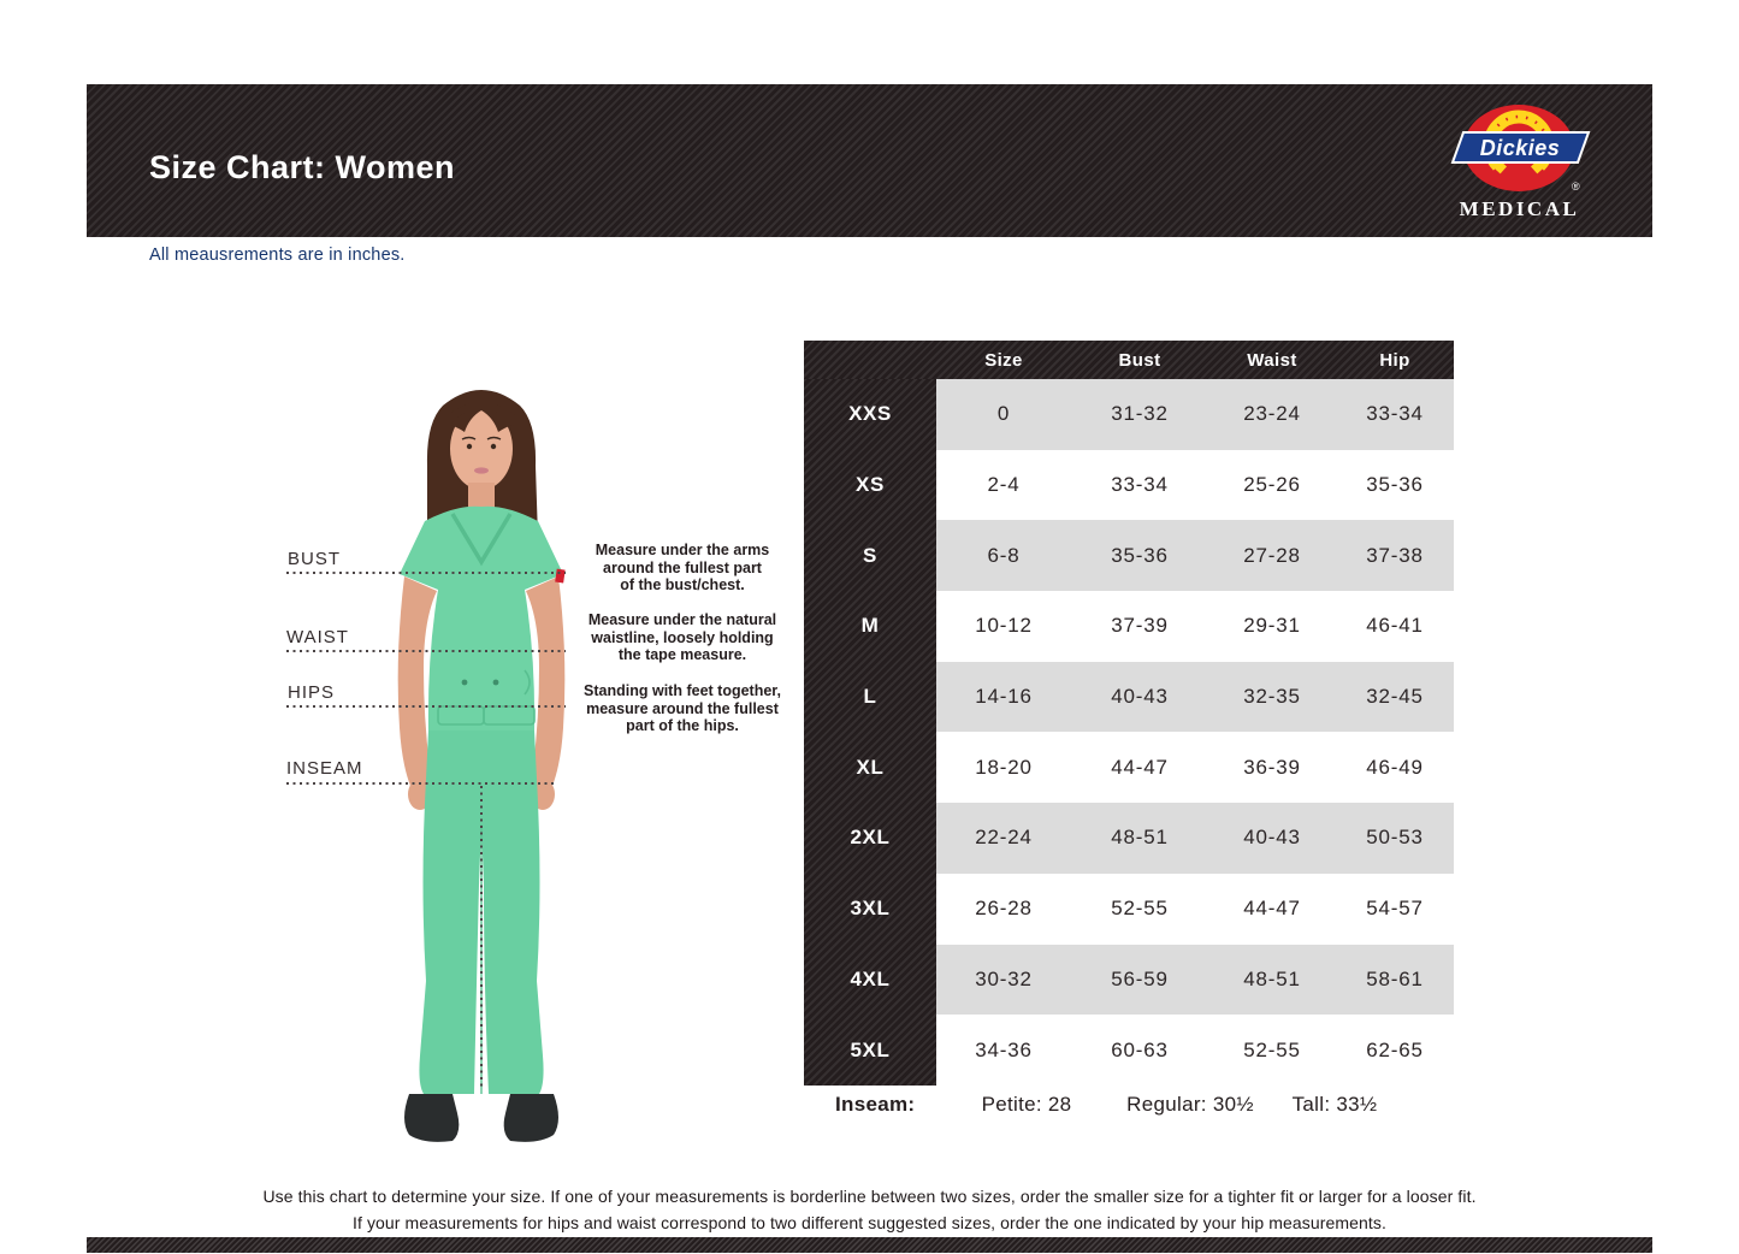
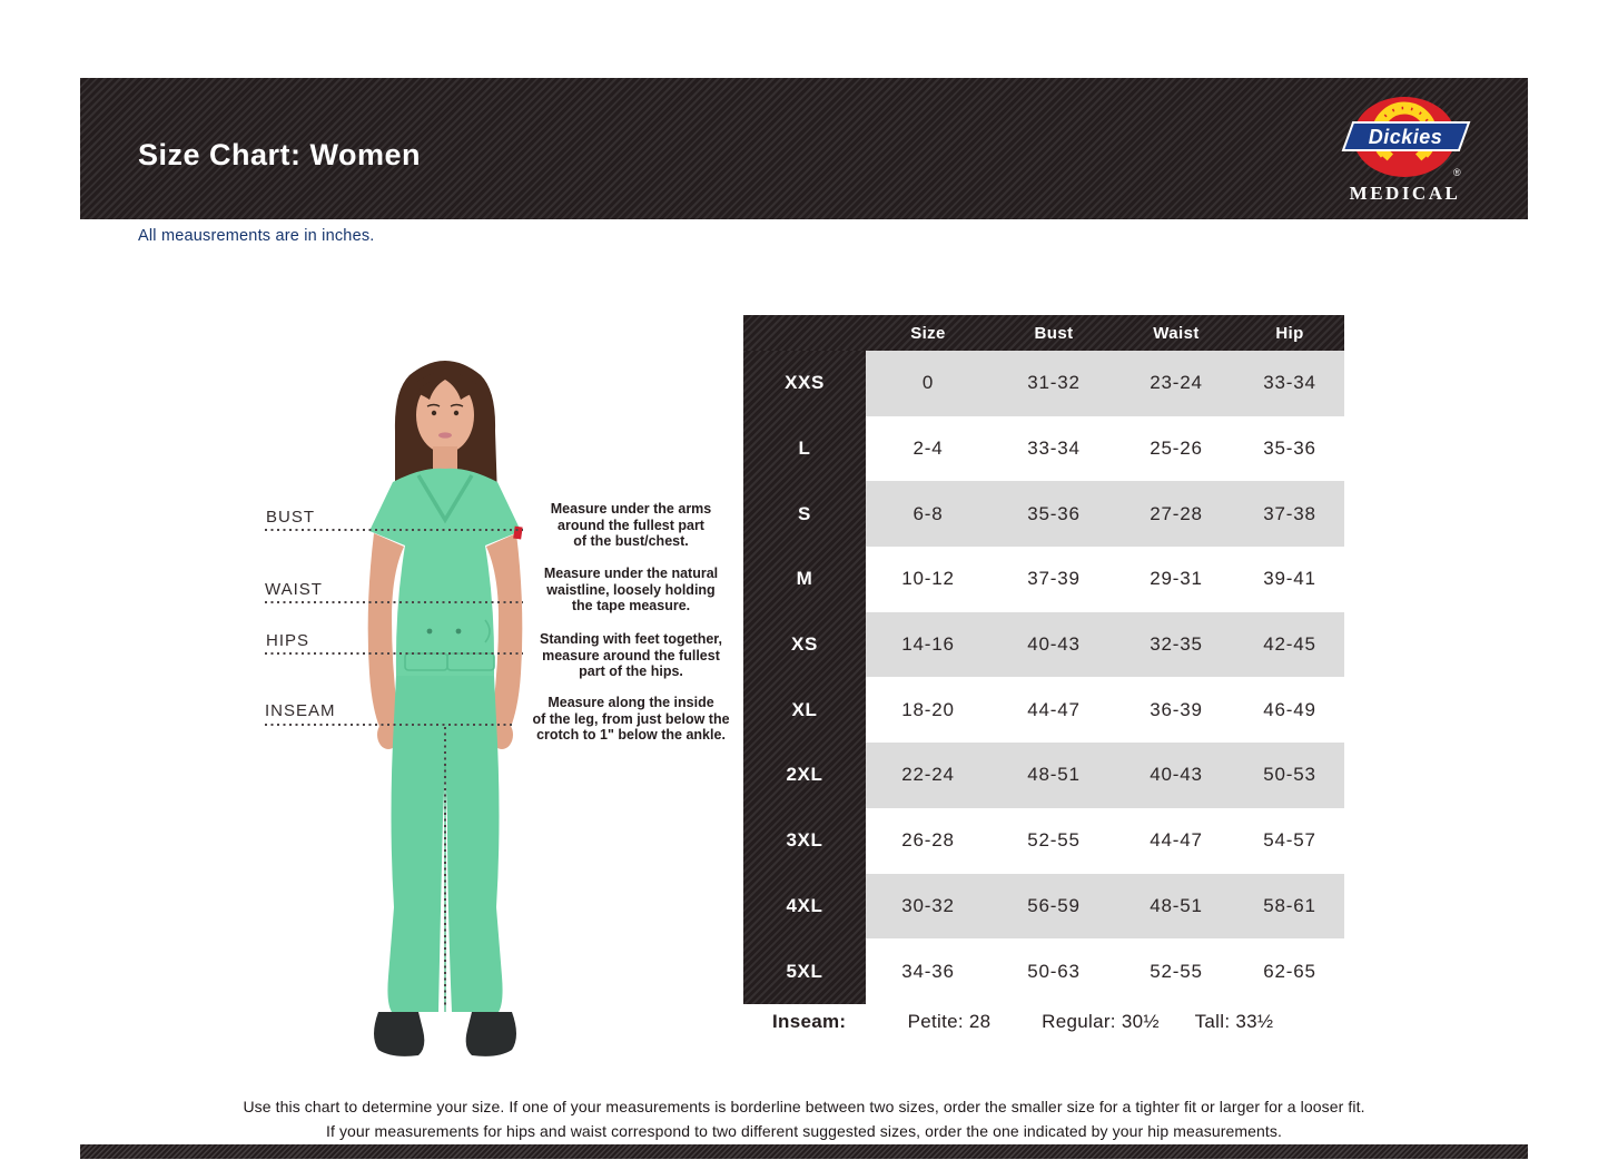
  Size Chart: Women
  Dickies
  ®
  MEDICAL
  All meausrements are in inches.
  BUST
  WAIST
  HIPS
  INSEAM
  Measure under the arms
  around the fullest part
  of the bust/chest.
  Measure under the natural
  waistline, loosely holding
  the tape measure.
  Standing with feet together,
  measure around the fullest
  part of the hips.
+ Measure along the inside
+ of the leg, from just below the
+ crotch to 1" below the ankle.
  Size
  Bust
  Waist
  Hip
  XXS
  0
  31-32
  23-24
  33-34
- XS
+ L
  2-4
  33-34
  25-26
  35-36
  S
  6-8
  35-36
  27-28
  37-38
  M
  10-12
  37-39
  29-31
- 46-41
+ 39-41
- L
+ XS
  14-16
  40-43
  32-35
- 32-45
+ 42-45
  XL
  18-20
  44-47
  36-39
  46-49
  2XL
  22-24
  48-51
  40-43
  50-53
  3XL
  26-28
  52-55
  44-47
  54-57
  4XL
  30-32
  56-59
  48-51
  58-61
  5XL
  34-36
- 60-63
+ 50-63
  52-55
  62-65
  Inseam:
  Petite: 28
  Regular: 30½
  Tall: 33½
  Use this chart to determine your size. If one of your measurements is borderline between two sizes, order the smaller size for a tighter fit or larger for a looser fit.
  If your measurements for hips and waist correspond to two different suggested sizes, order the one indicated by your hip measurements.
